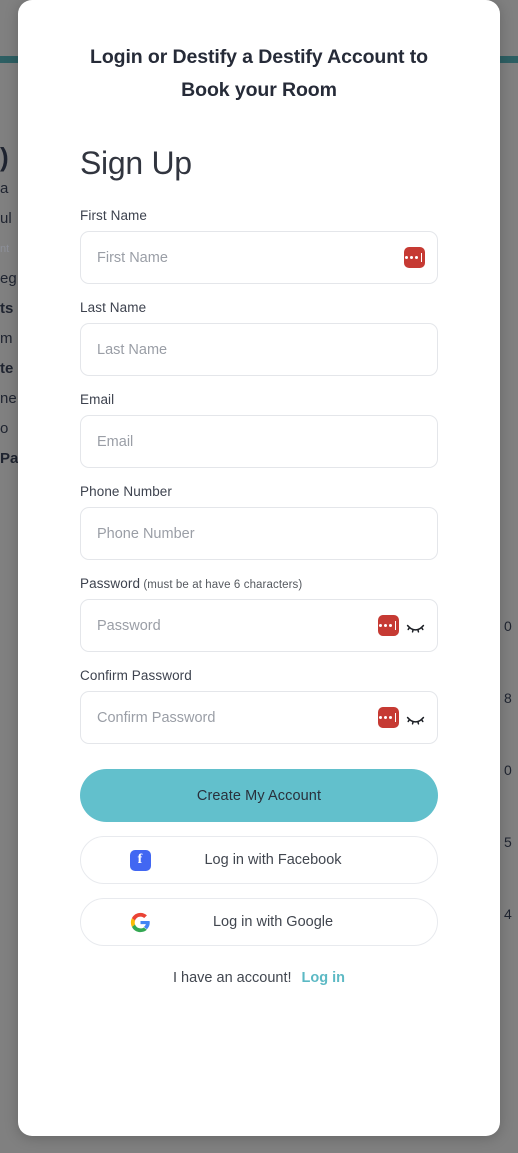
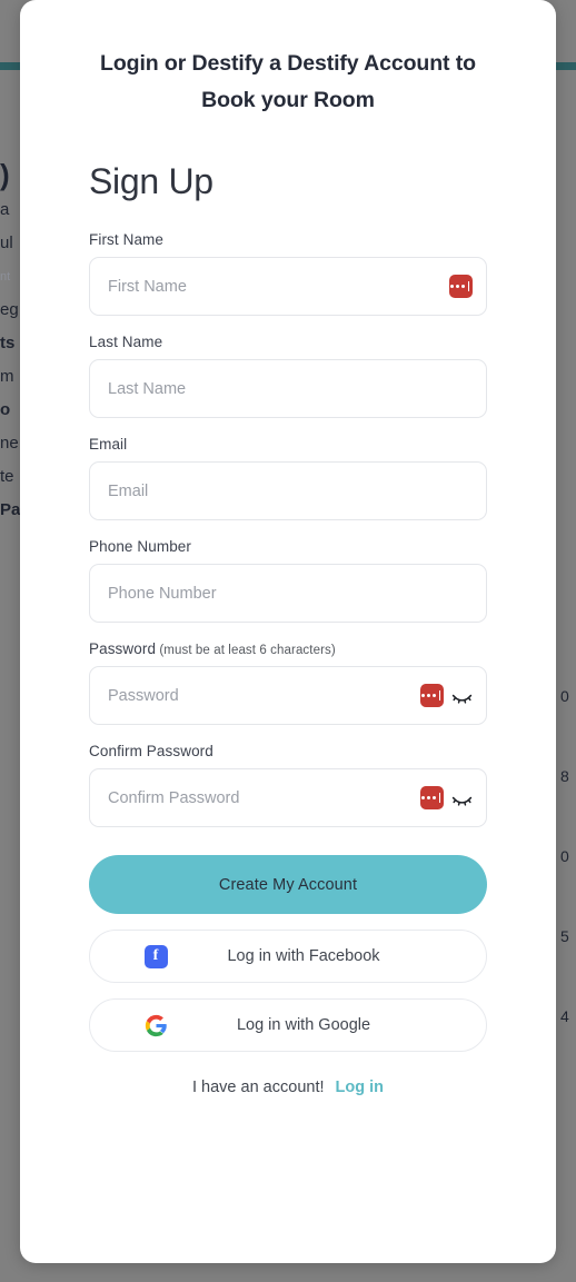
  )
  a
  ul
  nt
  eg
  ts
  m
- te
+ o
  ne
- o
+ te
  Pa
  0
  8
  0
  5
  4
  Login or Destify a Destify Account to Book your Room
  Sign Up
  First Name
  First Name
  Last Name
  Last Name
  Email
  Email
  Phone Number
  Phone Number
- Password (must be at have 6 characters)
+ Password (must be at least 6 characters)
  Password
  Confirm Password
  Confirm Password
  Create My Account
  f
  Log in with Facebook
  Log in with Google
  I have an account! Log in
